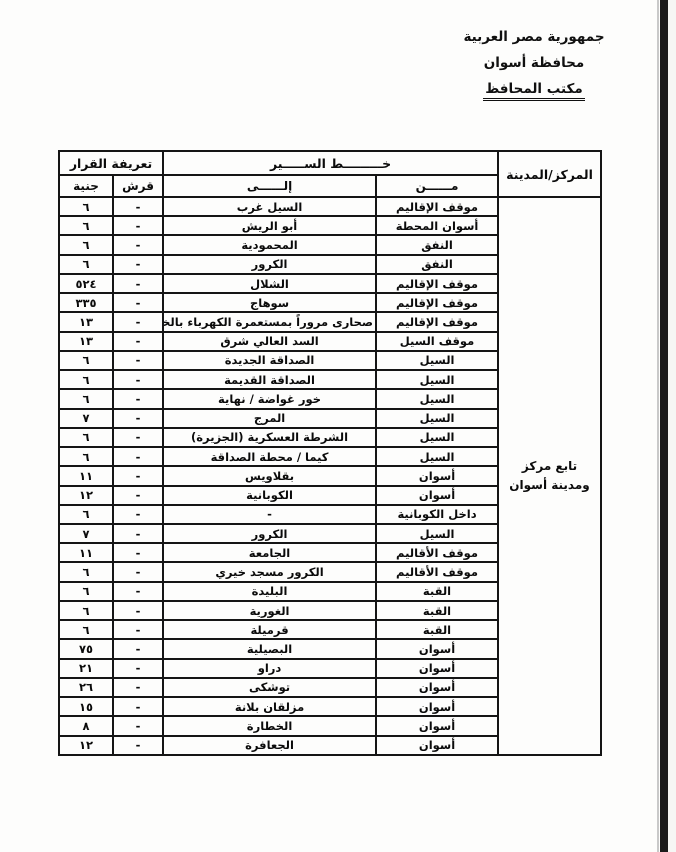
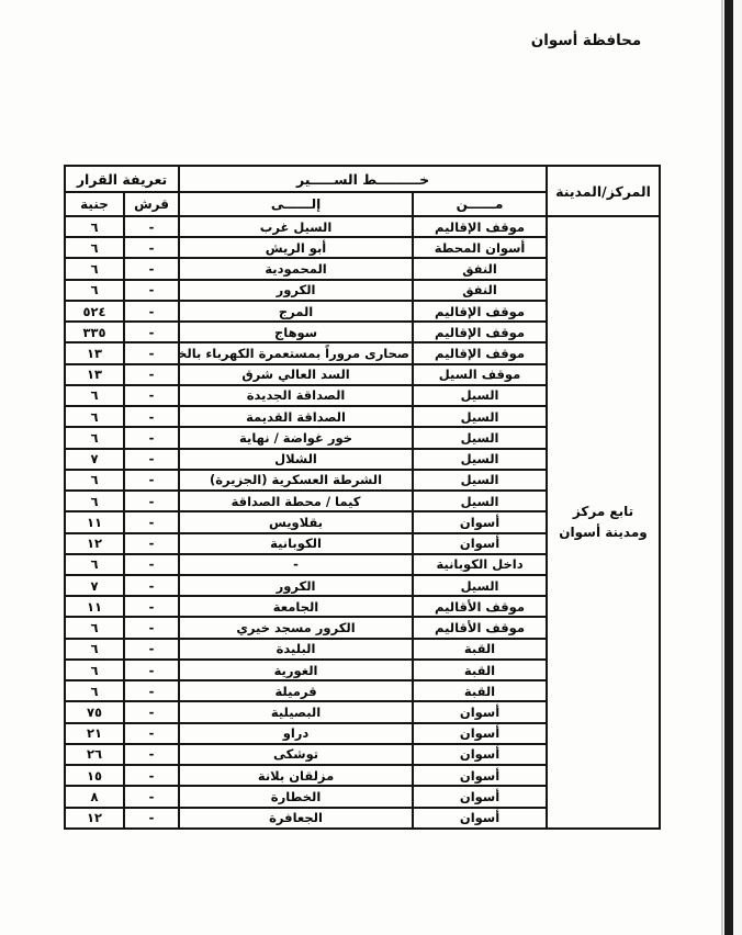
- جمهورية مصر العربية
  محافظة أسوان
- مكتب المحافظ
  المركز/المدينة	خـــــــــط الســـــير	تعريفة القرار
  مــــــن	إلــــــى	قرش	جنية
  تابع مركزومدينة أسوان	موقف الإقاليم	السيل غرب	-	٦
  أسوان المحطة	أبو الريش	-	٦
  النفق	المحمودية	-	٦
  النفق	الكرور	-	٦
- موقف الإقاليم	الشلال	-	٥٢٤
+ موقف الإقاليم	المرج	-	٥٢٤
  موقف الإقاليم	سوهاج	-	٣٣٥
  موقف الإقاليم	صحارى مروراً بمستعمرة الكهرباء بالخ	-	١٣
  موقف السيل	السد العالي شرق	-	١٣
  السيل	الصداقة الجديدة	-	٦
  السيل	الصداقة القديمة	-	٦
  السيل	خور غواضة / نهاية	-	٦
- السيل	المرج	-	٧
+ السيل	الشلال	-	٧
  السيل	الشرطة العسكرية (الجزيرة)	-	٦
  السيل	كيما / محطة الصداقة	-	٦
  أسوان	بقلاويس	-	١١
  أسوان	الكوبانية	-	١٢
  داخل الكوبانية	-	-	٦
  السيل	الكرور	-	٧
  موقف الأقاليم	الجامعة	-	١١
  موقف الأقاليم	الكرور مسجد خيري	-	٦
  القبة	البليدة	-	٦
  القبة	الغورية	-	٦
  القبة	قرميلة	-	٦
  أسوان	البصيلية	-	٧٥
  أسوان	دراو	-	٢١
  أسوان	توشكى	-	٢٦
  أسوان	مزلقان بلانة	-	١٥
  أسوان	الخطارة	-	٨
  أسوان	الجعافرة	-	١٢
